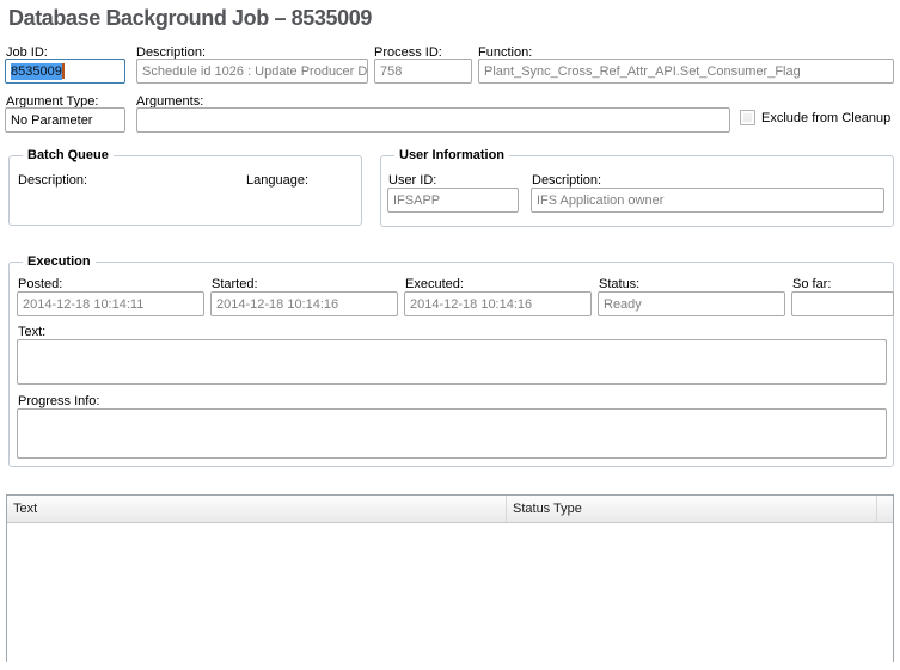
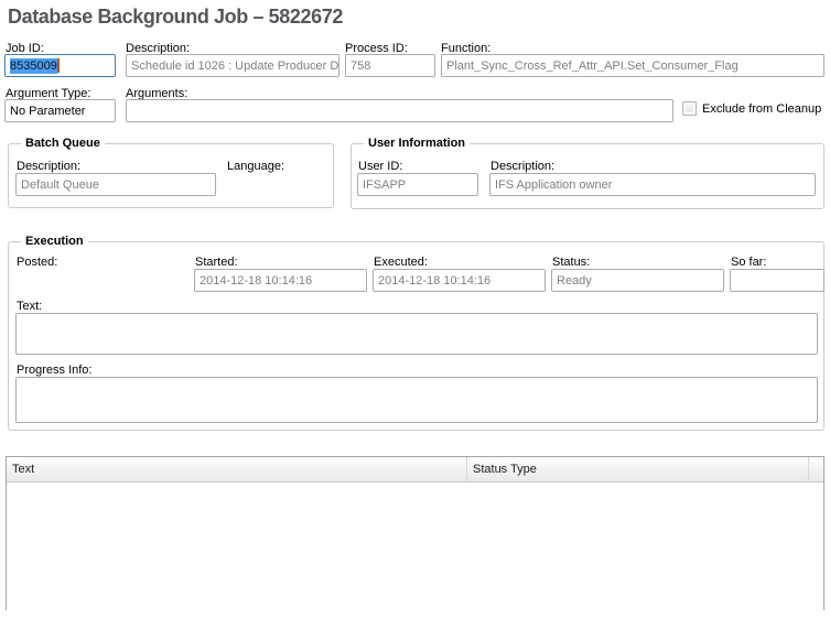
- Database Background Job – 8535009
+ Database Background Job – 5822672
  Job ID:
  8535009
  Description:
  Schedule id 1026 : Update Producer D
  Process ID:
  758
  Function:
  Plant_Sync_Cross_Ref_Attr_API.Set_Consumer_Flag
  Argument Type:
  No Parameter
  Arguments:
  Exclude from Cleanup
  Batch Queue
  Description:
+ Default Queue
  Language:
  User Information
  User ID:
  IFSAPP
  Description:
  IFS Application owner
  Execution
  Posted:
- 2014-12-18 10:14:11
  Started:
  2014-12-18 10:14:16
  Executed:
  2014-12-18 10:14:16
  Status:
  Ready
  So far:
  Text:
  Progress Info:
  Text
  Status Type
